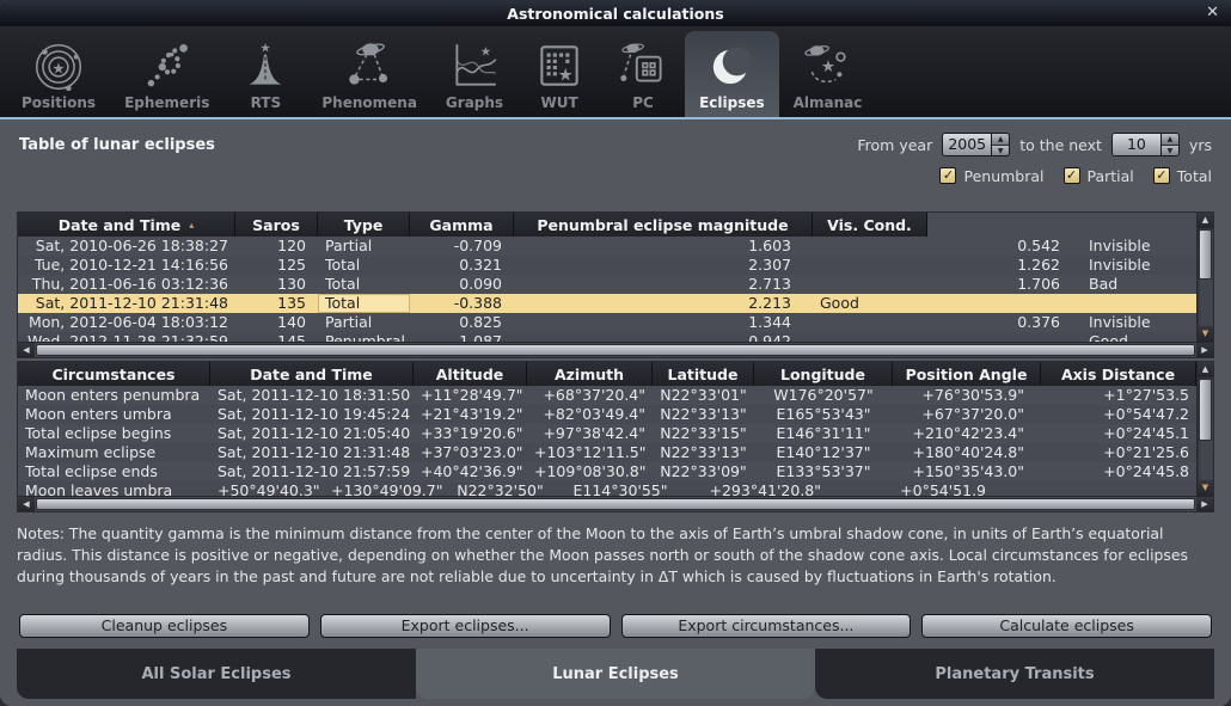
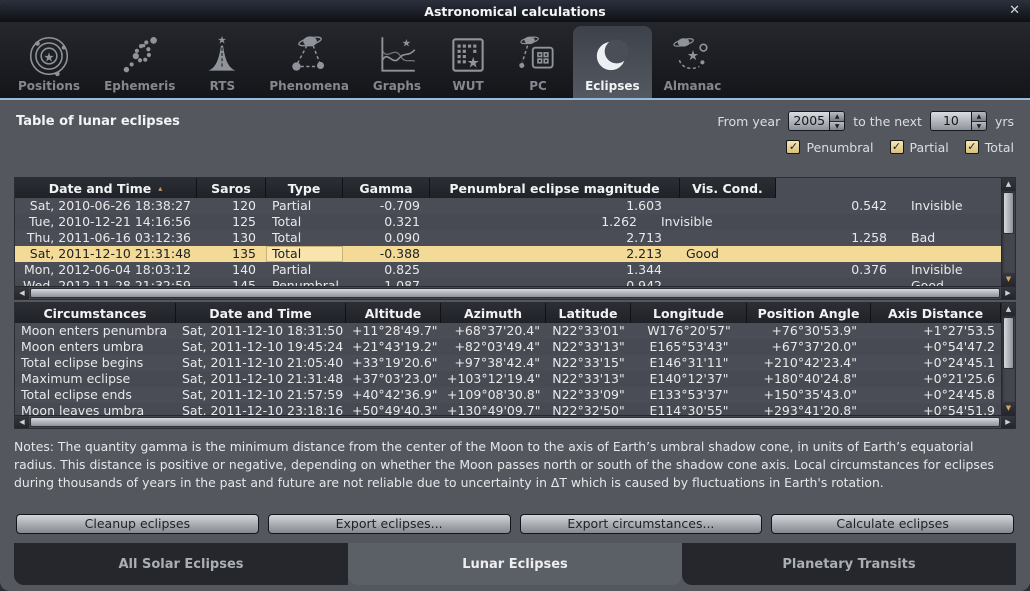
  Astronomical calculations
  ✕
  ★
  Positions
  Ephemeris
  ★
  RTS
  Phenomena
  ★
  Graphs
  ★
  WUT
  PC
  Eclipses
  ★
  Almanac
  Table of lunar eclipses
  From year
  2005
  to the next
  10
  yrs
  ✓
  Penumbral
  ✓
  Partial
  ✓
  Total
  Date and Time
  ▴
  Saros
  Type
  Gamma
  Penumbral eclipse magnitude
  Vis. Cond.
  Sat, 2010-06-26 18:38:27
  120
  Partial
  -0.709
  1.603
  0.542
  Invisible
  Tue, 2010-12-21 14:16:56
  125
  Total
  0.321
- 2.307
  1.262
  Invisible
  Thu, 2011-06-16 03:12:36
  130
  Total
  0.090
  2.713
- 1.706
+ 1.258
  Bad
  Sat, 2011-12-10 21:31:48
  135
  Total
  -0.388
  2.213
  Good
  Mon, 2012-06-04 18:03:12
  140
  Partial
  0.825
  1.344
  0.376
  Invisible
  Wed, 2012-11-28 21:32:59
  145
  Penumbral
  1.087
  0.942
  Good
  ▲
  ▼
  ◀
  ▶
  Circumstances
  Date and Time
  Altitude
  Azimuth
  Latitude
  Longitude
  Position Angle
  Axis Distance
  Moon enters penumbra
  Sat, 2011-12-10 18:31:50
  +11°28'49.7"
  +68°37'20.4"
  N22°33'01"
  W176°20'57"
  +76°30'53.9"
  +1°27'53.5
  Moon enters umbra
  Sat, 2011-12-10 19:45:24
  +21°43'19.2"
  +82°03'49.4"
  N22°33'13"
  E165°53'43"
  +67°37'20.0"
  +0°54'47.2
  Total eclipse begins
  Sat, 2011-12-10 21:05:40
  +33°19'20.6"
  +97°38'42.4"
  N22°33'15"
  E146°31'11"
  +210°42'23.4"
  +0°24'45.1
  Maximum eclipse
  Sat, 2011-12-10 21:31:48
  +37°03'23.0"
- +103°12'11.5"
+ +103°12'19.4"
  N22°33'13"
  E140°12'37"
  +180°40'24.8"
  +0°21'25.6
  Total eclipse ends
  Sat, 2011-12-10 21:57:59
  +40°42'36.9"
  +109°08'30.8"
  N22°33'09"
  E133°53'37"
  +150°35'43.0"
  +0°24'45.8
  Moon leaves umbra
+ Sat, 2011-12-10 23:18:16
  +50°49'40.3"
  +130°49'09.7"
  N22°32'50"
  E114°30'55"
  +293°41'20.8"
  +0°54'51.9
  ▲
  ▼
  ◀
  ▶
  Notes: The quantity gamma is the minimum distance from the center of the Moon to the axis of Earth’s umbral shadow cone, in units of Earth’s equatorial radius. This distance is positive or negative, depending on whether the Moon passes north or south of the shadow cone axis. Local circumstances for eclipses during thousands of years in the past and future are not reliable due to uncertainty in ΔT which is caused by fluctuations in Earth's rotation.
  Cleanup eclipses
  Export eclipses...
  Export circumstances...
  Calculate eclipses
  All Solar Eclipses
  Lunar Eclipses
  Planetary Transits
